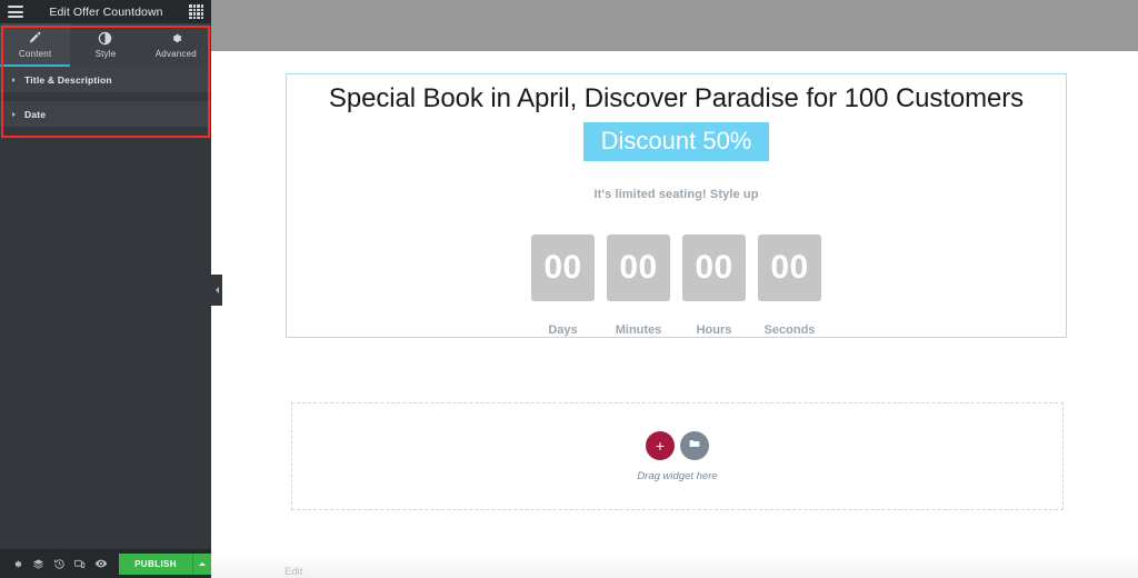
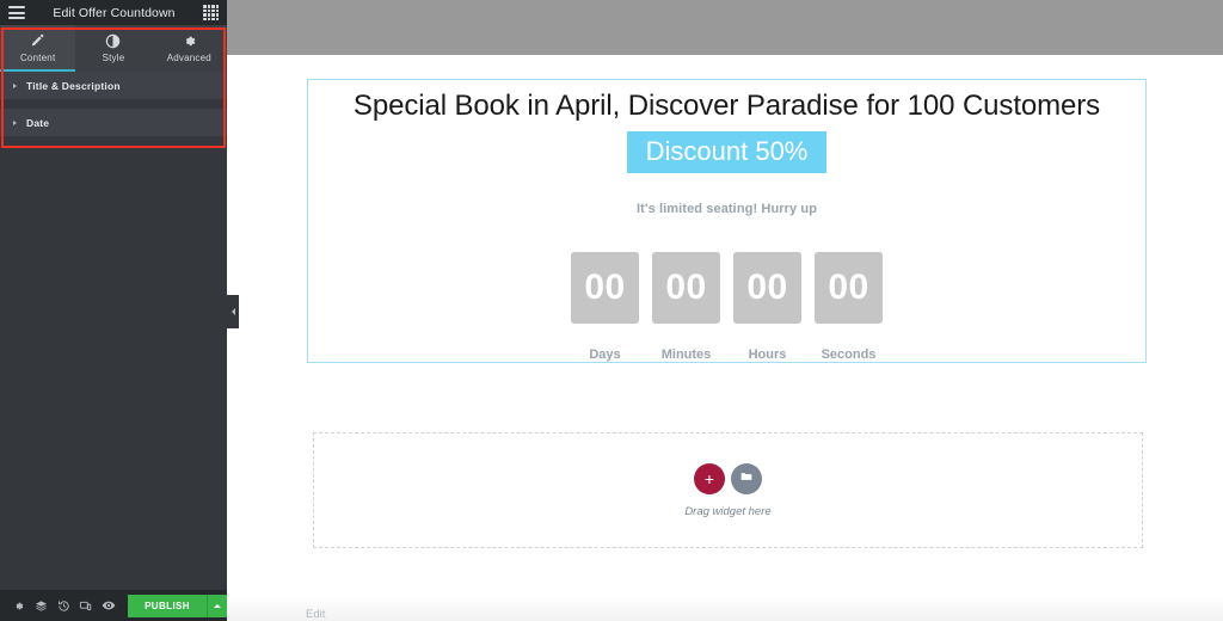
  Edit Offer Countdown
  Content
  Style
  Advanced
  Title & Description
  Date
  PUBLISH
  Special Book in April, Discover Paradise for 100 Customers
  Discount 50%
- It's limited seating! Style up
+ It's limited seating! Hurry up
  00
  Days
  00
  Minutes
  00
  Hours
  00
  Seconds
  +
  Drag widget here
  Edit
